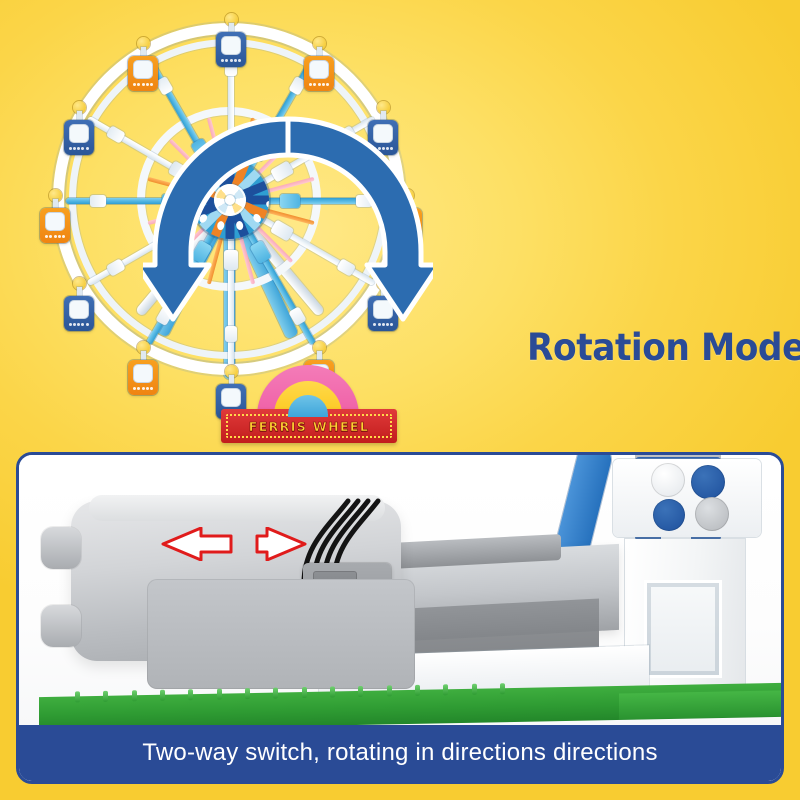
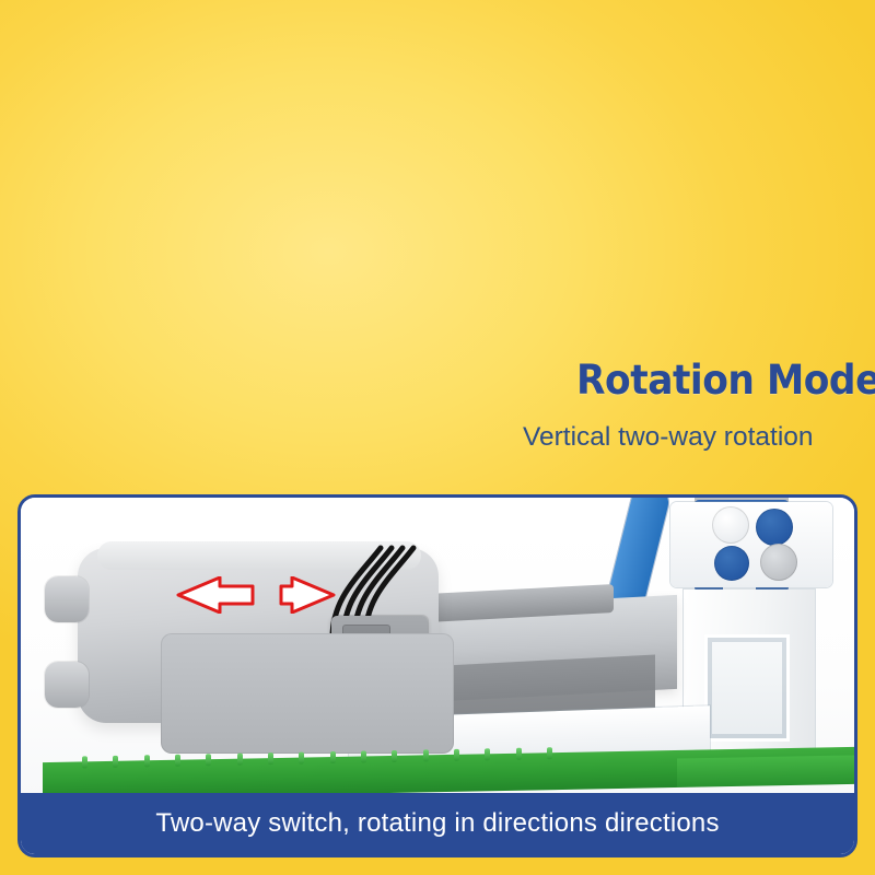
- FERRIS WHEEL
  Rotation Mode
+ Vertical two-way rotation
  Two-way switch, rotating in directions directions
